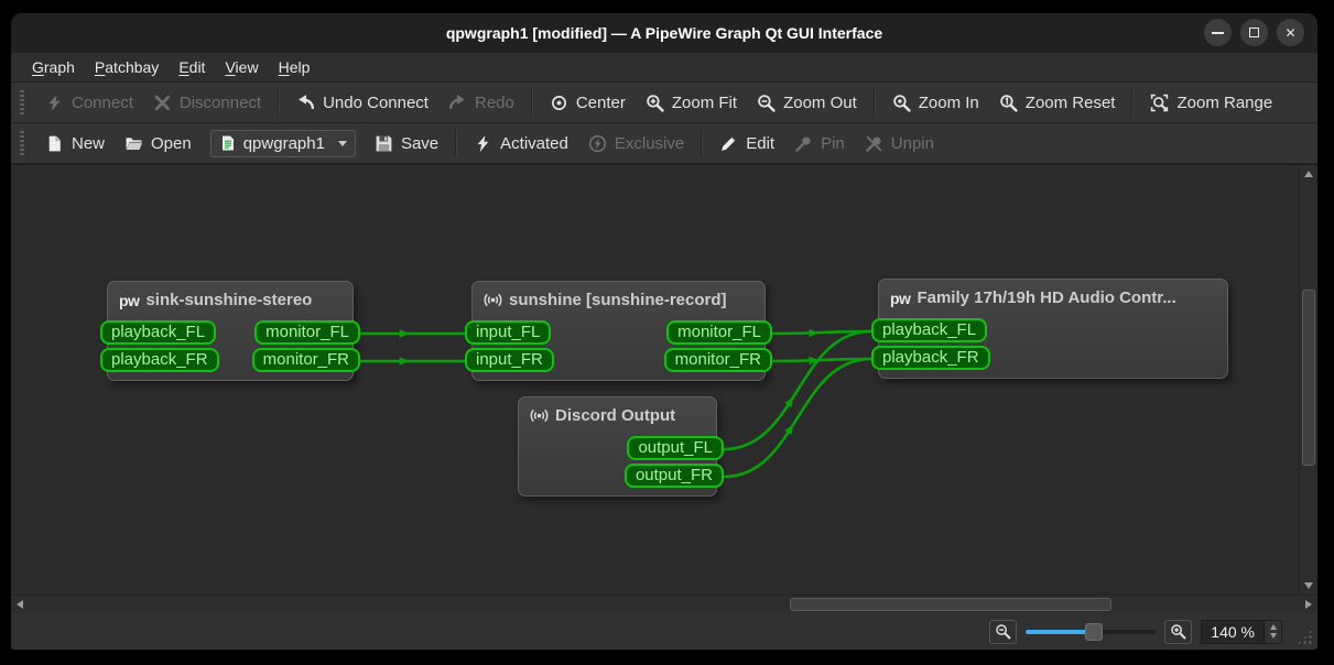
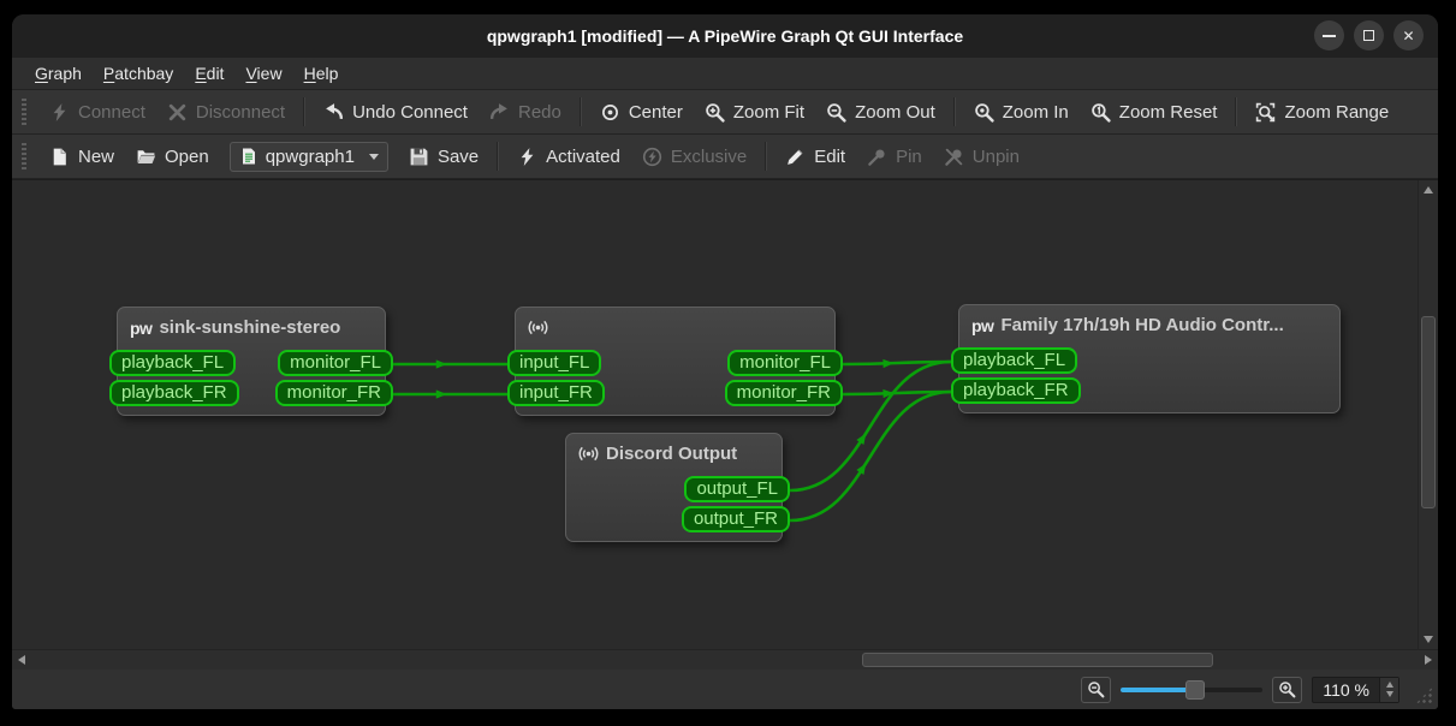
  qpwgraph1 [modified] — A PipeWire Graph Qt GUI Interface
  ✕
  Graph
  Patchbay
  Edit
  View
  Help
  Connect
  Disconnect
  Undo Connect
  Redo
  Center
  Zoom Fit
  Zoom Out
  Zoom In
  Zoom Reset
  Zoom Range
  New
  Open
  qpwgraph1
  Save
  Activated
  Exclusive
  Edit
  Pin
  Unpin
  pw
  sink-sunshine-stereo
  playback_FL
  playback_FR
  monitor_FL
  monitor_FR
- sunshine [sunshine-record]
  input_FL
  input_FR
  monitor_FL
  monitor_FR
  pw
  Family 17h/19h HD Audio Contr...
  playback_FL
  playback_FR
  Discord Output
  output_FL
  output_FR
- 140 %
+ 110 %
